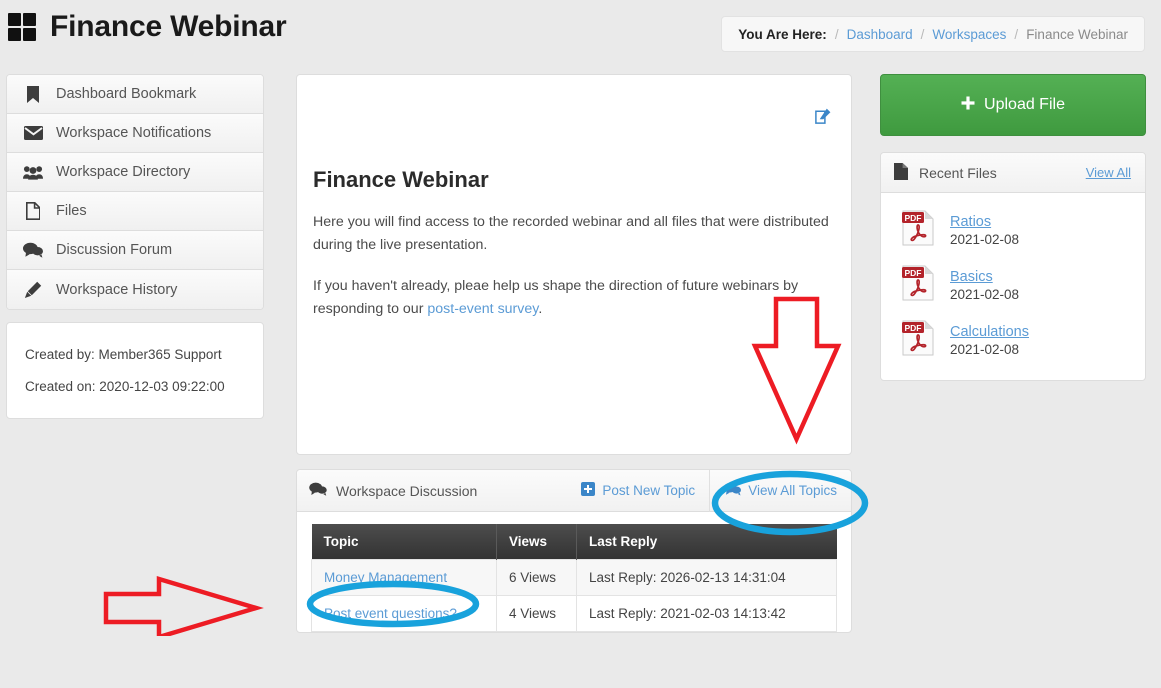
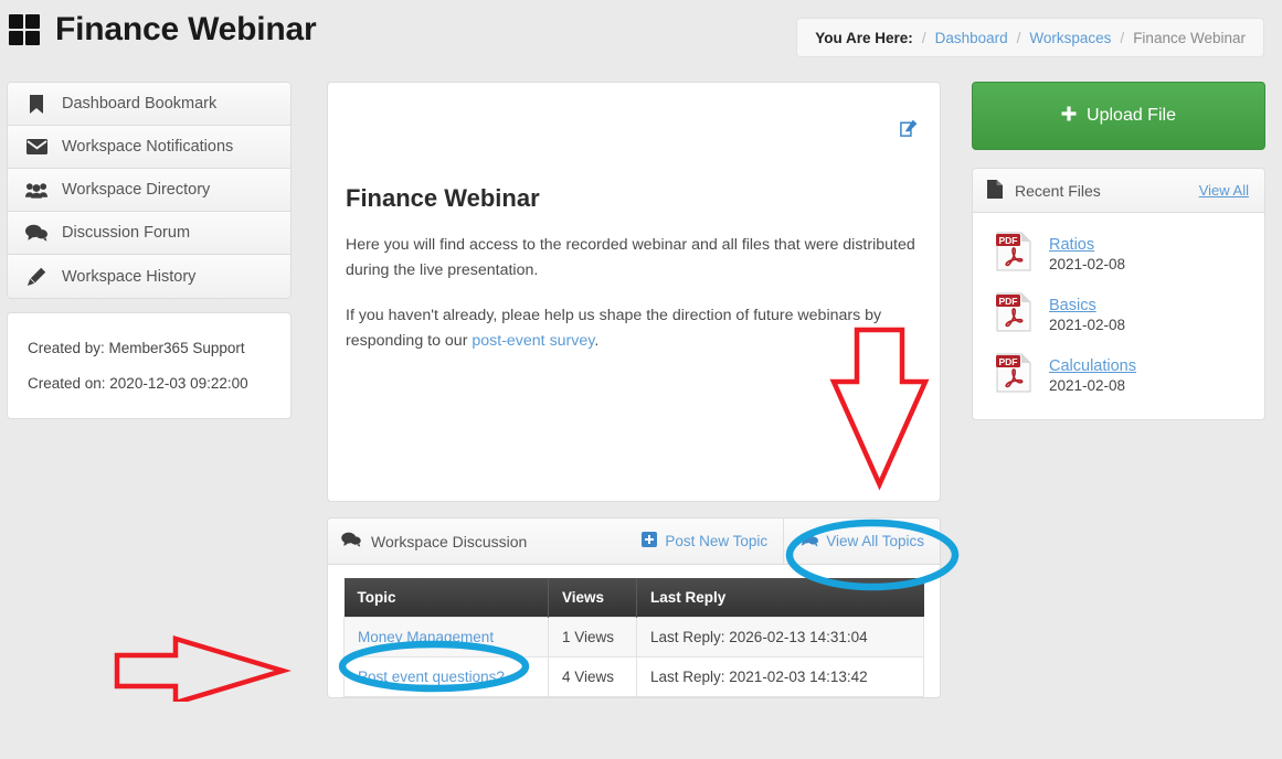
  Finance Webinar
  You Are Here:
  /
  Dashboard
  /
  Workspaces
  /
  Finance Webinar
  Dashboard Bookmark
  Workspace Notifications
  Workspace Directory
- Files
  Discussion Forum
  Workspace History
  Created by: Member365 Support
  Created on: 2020-12-03 09:22:00
  Finance Webinar
  Here you will find access to the recorded webinar and all files that were distributed during the live presentation.
  If you haven't already, pleae help us shape the direction of future webinars by responding to our post-event survey.
  Workspace Discussion
  Post New Topic
  View All Topics
  Topic	Views	Last Reply
- Money Management	6 Views	Last Reply: 2026-02-13 14:31:04
+ Money Management	1 Views	Last Reply: 2026-02-13 14:31:04
  ost event questions?	4 Views	Last Reply: 2021-02-03 14:13:42
  Upload File
  Recent Files
  View All
  PDF
  Ratios
  2021-02-08
  PDF
  Basics
  2021-02-08
  PDF
  Calculations
  2021-02-08
